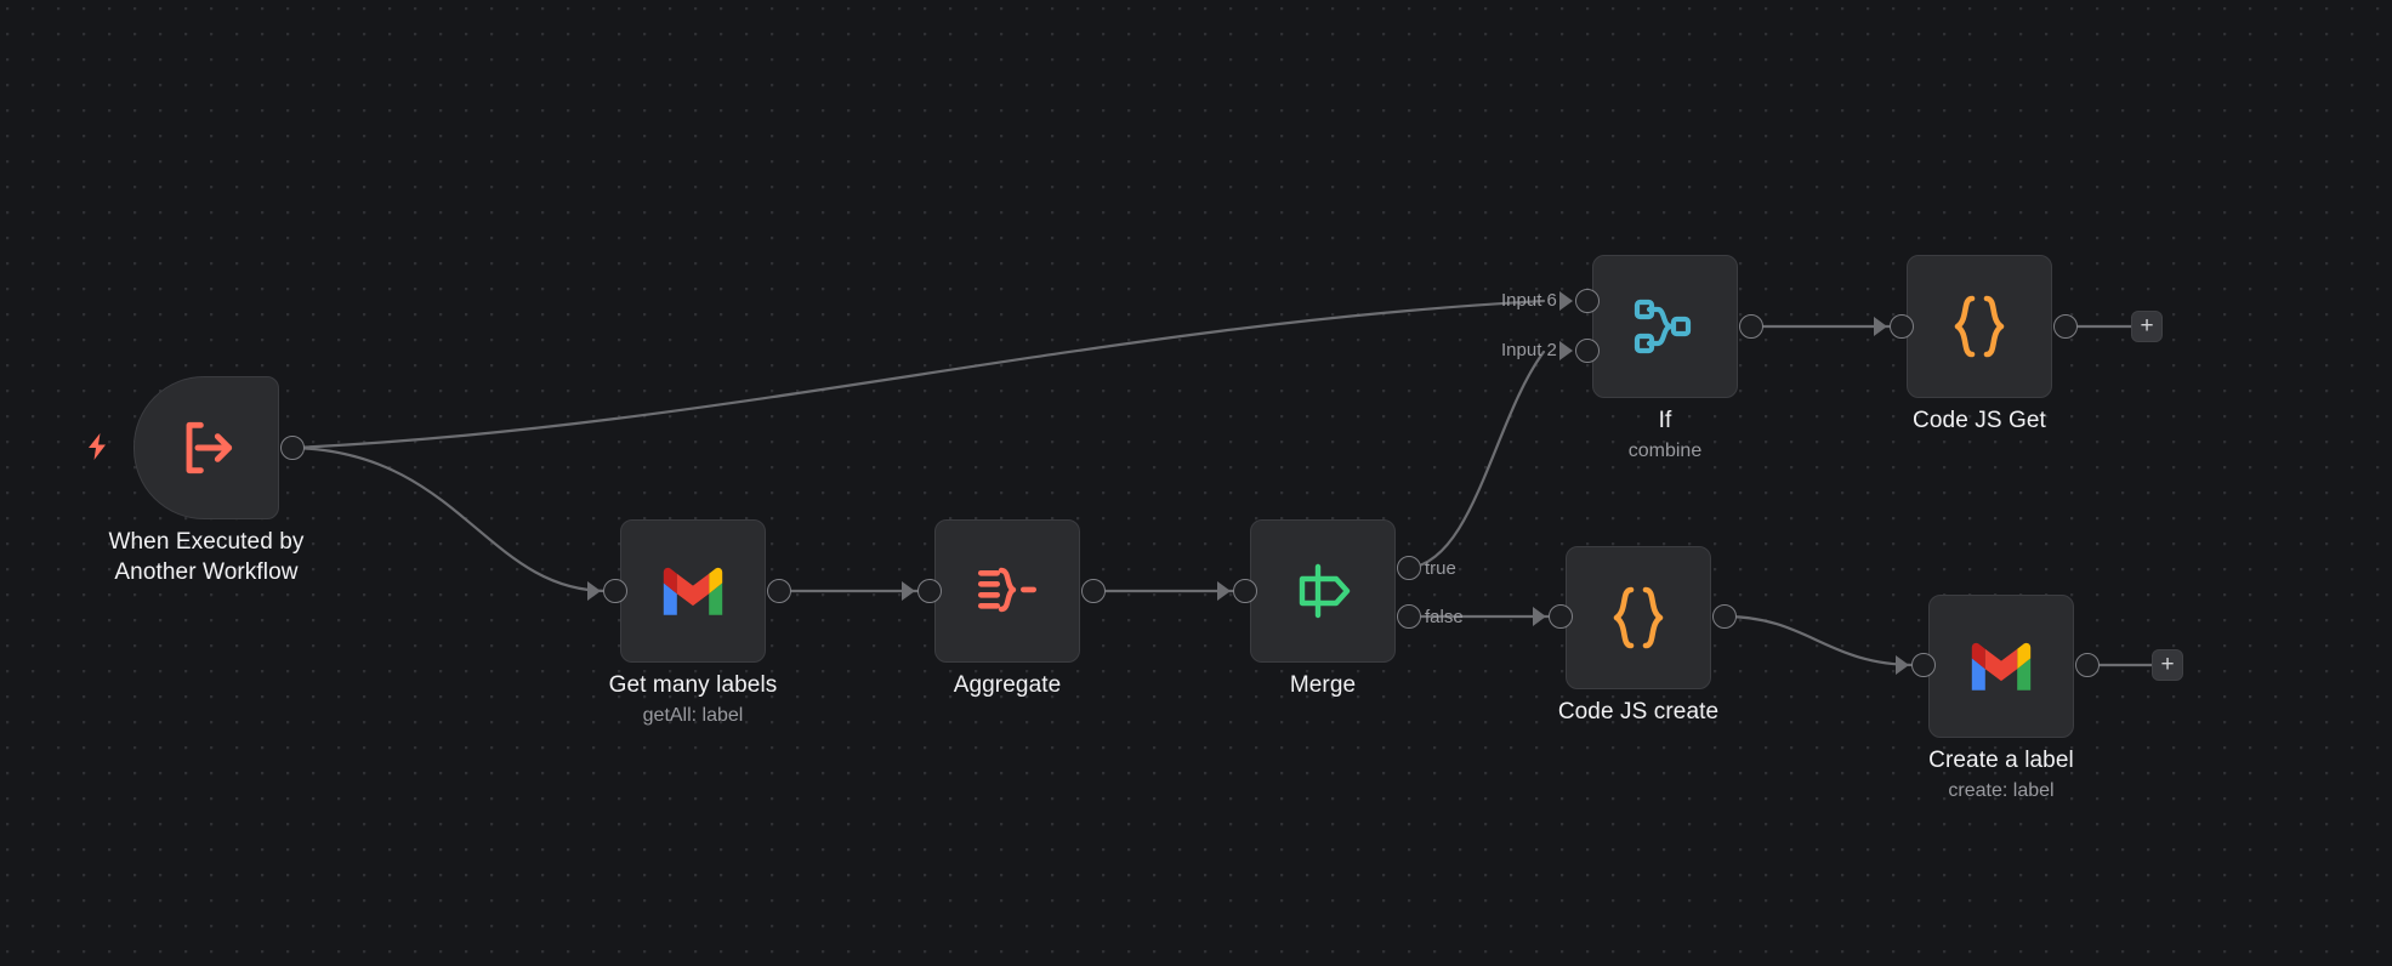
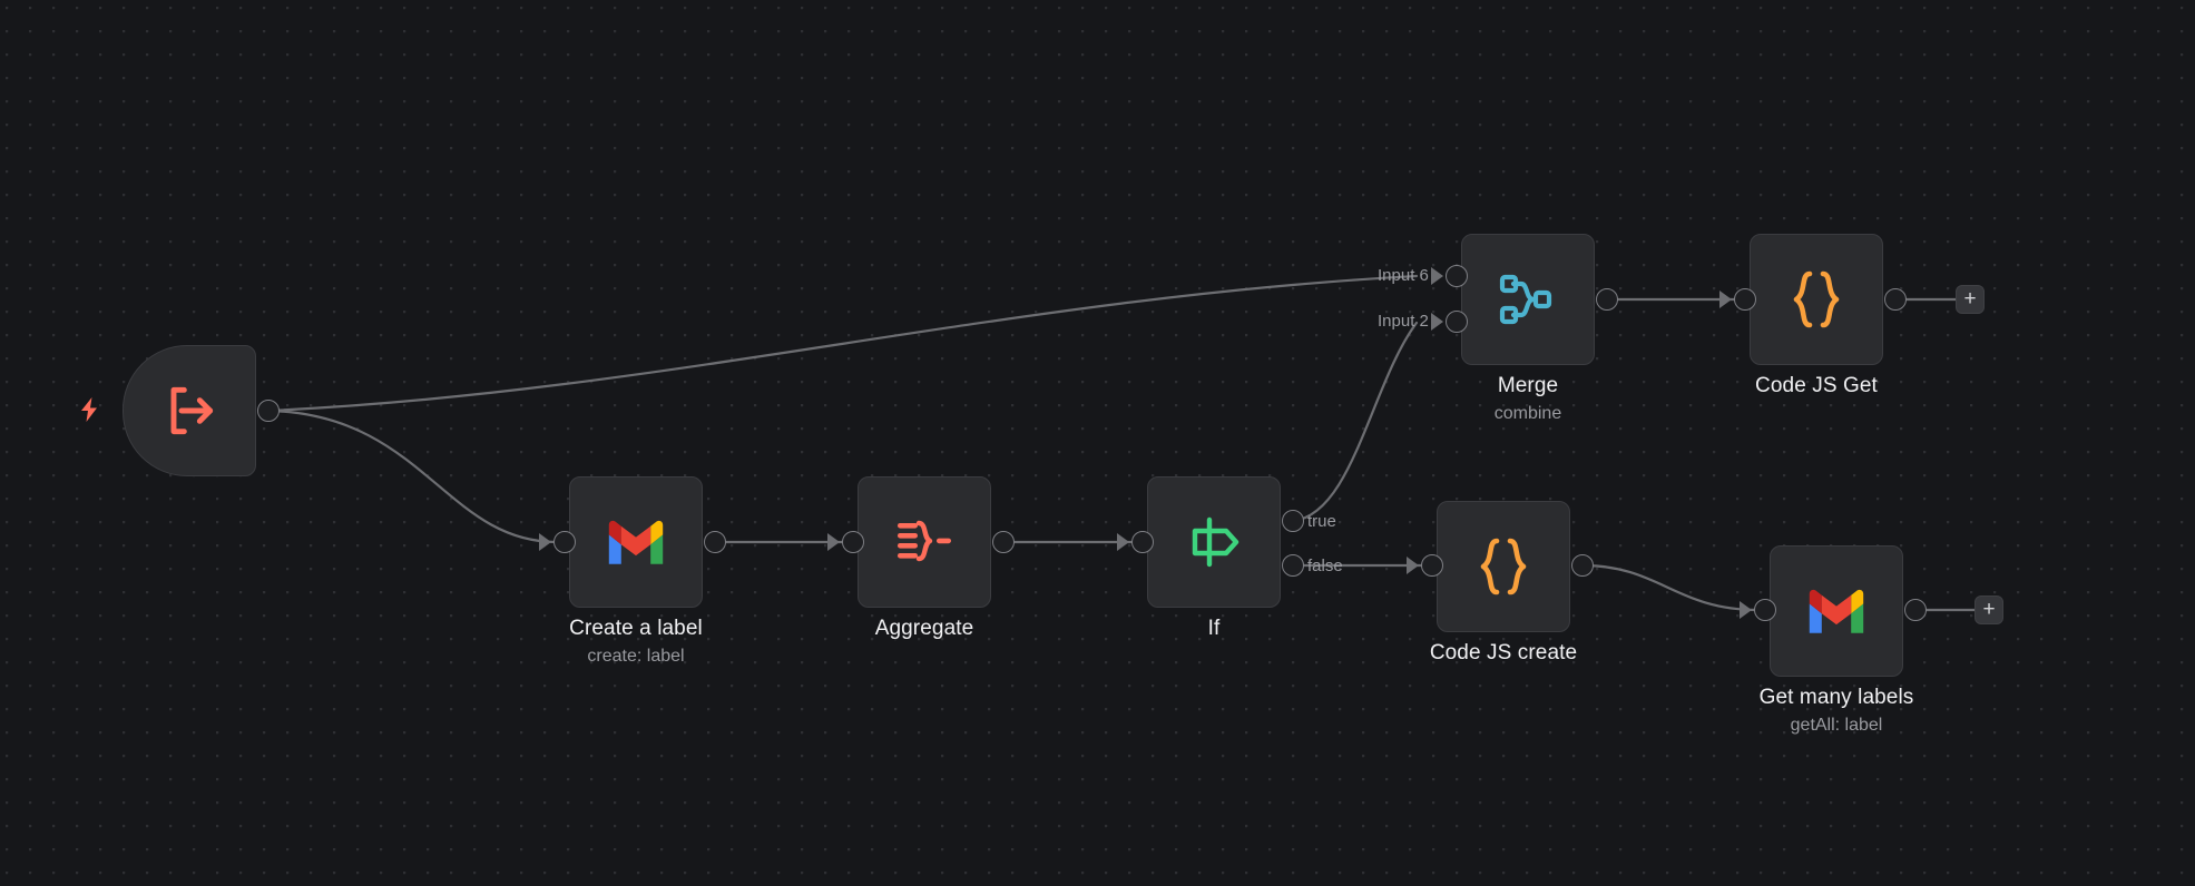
- When Executed by
- Another Workflow
- Get many labels
+ Create a label
- getAll: label
+ create: label
  Aggregate
  true
  false
- Merge
+ If
  Input 6
  Input 2
- If
+ Merge
  combine
  +
  Code JS Get
  Code JS create
  +
- Create a label
+ Get many labels
- create: label
+ getAll: label
